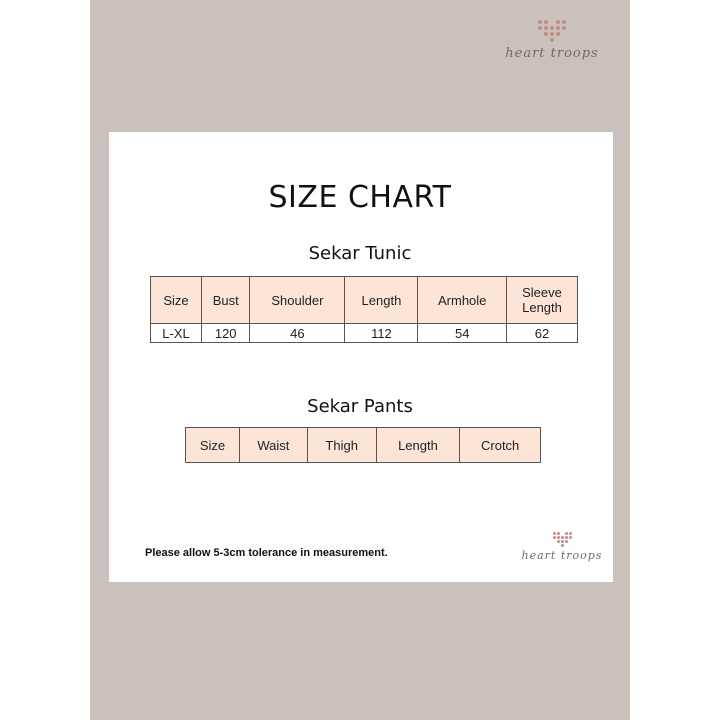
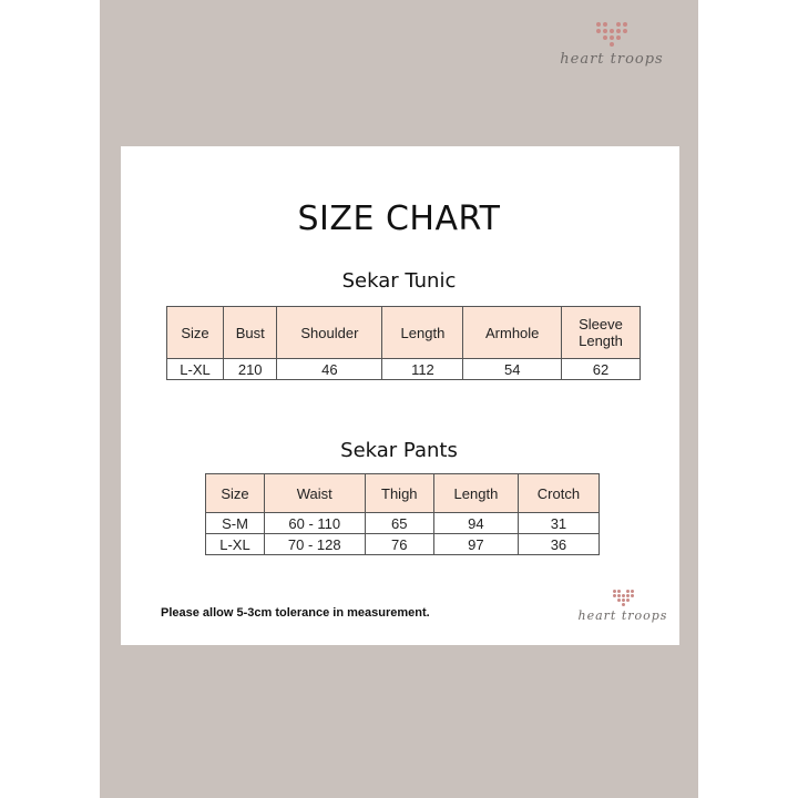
  heart troops
  SIZE CHART
  Sekar Tunic
  Size	Bust	Shoulder	Length	Armhole	Sleeve Length
- L-XL	120	46	112	54	62
+ L-XL	210	46	112	54	62
  Sekar Pants
  Size	Waist	Thigh	Length	Crotch
+ S-M	60 - 110	65	94	31
+ L-XL	70 - 128	76	97	36
  Please allow 5-3cm tolerance in measurement.
  heart troops
